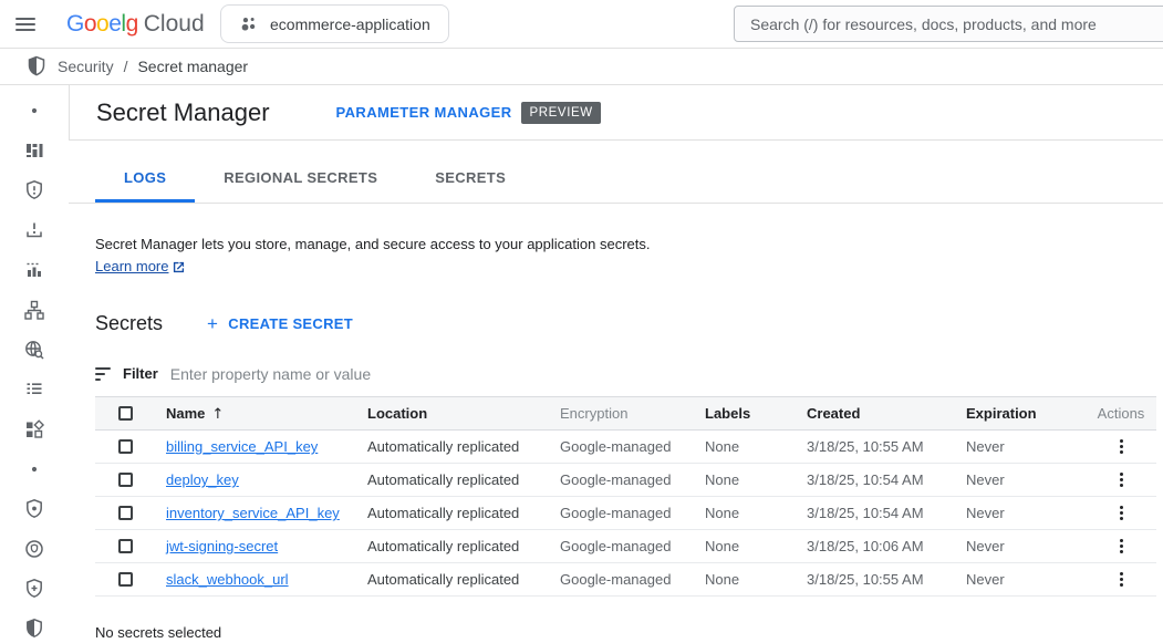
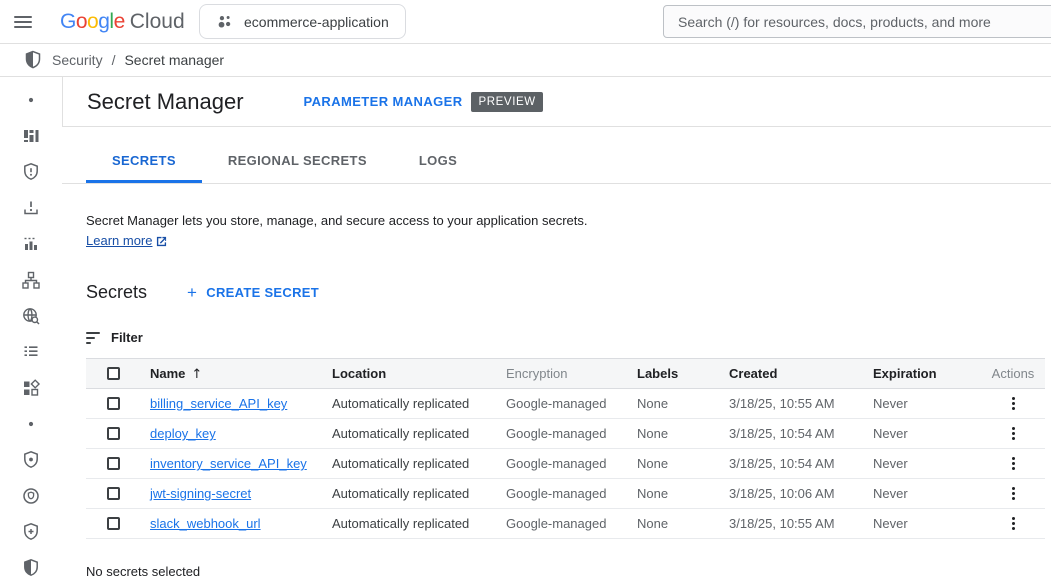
  G
  o
  o
- e
+ g
  l
- g
+ e
  Cloud
  ecommerce-application
  Search (/) for resources, docs, products, and more
  Security
  /
  Secret manager
  Secret Manager
  PARAMETER MANAGER
  PREVIEW
- LOGS
+ SECRETS
  REGIONAL SECRETS
- SECRETS
+ LOGS
  Secret Manager lets you store, manage, and secure access to your application secrets.
  Learn more
  Secrets
  +
  CREATE SECRET
  Filter
- Enter property name or value
  Name ↑
  Location
  Encryption
  Labels
  Created
  Expiration
  Actions
  billing_service_API_key
  Automatically replicated
  Google-managed
  None
  3/18/25, 10:55 AM
  Never
  deploy_key
  Automatically replicated
  Google-managed
  None
  3/18/25, 10:54 AM
  Never
  inventory_service_API_key
  Automatically replicated
  Google-managed
  None
  3/18/25, 10:54 AM
  Never
  jwt-signing-secret
  Automatically replicated
  Google-managed
  None
  3/18/25, 10:06 AM
  Never
  slack_webhook_url
  Automatically replicated
  Google-managed
  None
  3/18/25, 10:55 AM
  Never
  No secrets selected
